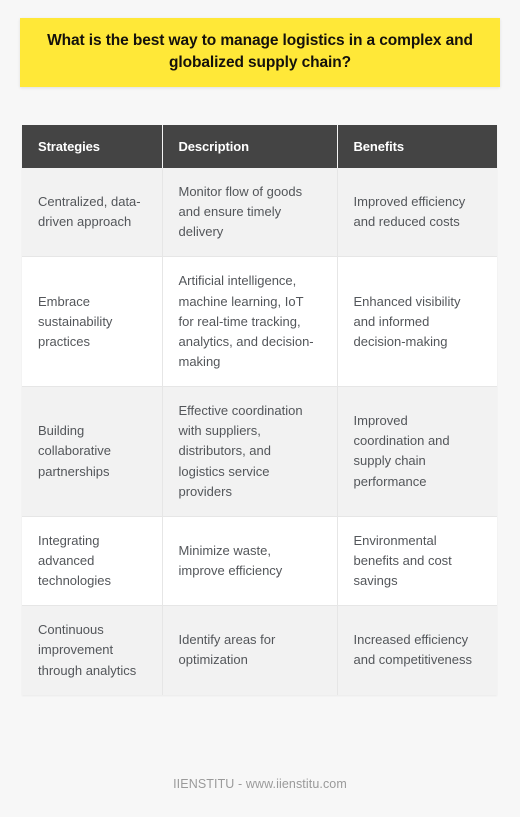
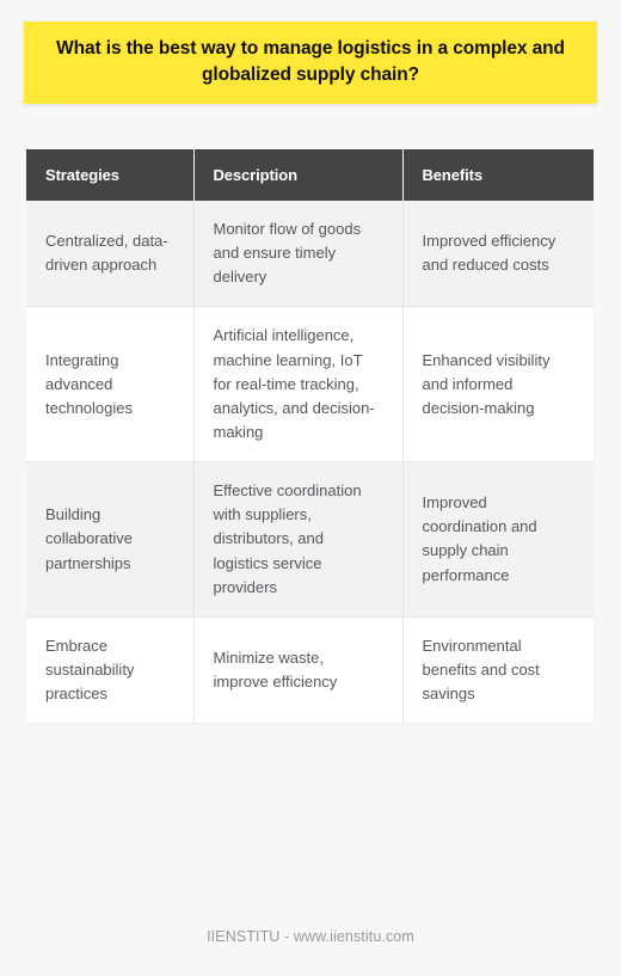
  What is the best way to manage logistics in a complex and globalized supply chain?
  Strategies	Description	Benefits
  Centralized, data-driven approach	Monitor flow of goods and ensure timely delivery	Improved efficiency and reduced costs
- Embrace sustainability practices	Artificial intelligence, machine learning, IoT for real-time tracking, analytics, and decision-making	Enhanced visibility and informed decision-making
+ Integrating advanced technologies	Artificial intelligence, machine learning, IoT for real-time tracking, analytics, and decision-making	Enhanced visibility and informed decision-making
  Building collaborative partnerships	Effective coordination with suppliers, distributors, and logistics service providers	Improved coordination and supply chain performance
- Integrating advanced technologies	Minimize waste, improve efficiency	Environmental benefits and cost savings
+ Embrace sustainability practices	Minimize waste, improve efficiency	Environmental benefits and cost savings
- Continuous improvement through analytics	Identify areas for optimization	Increased efficiency and competitiveness
  IIENSTITU - www.iienstitu.com
